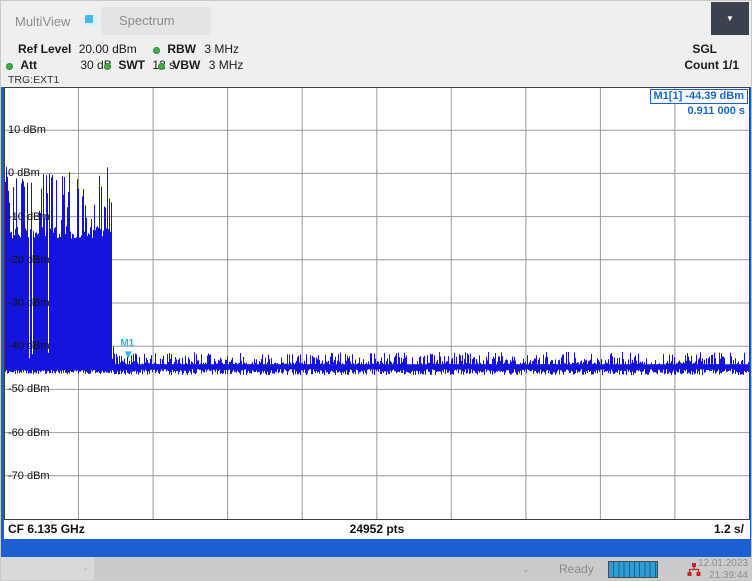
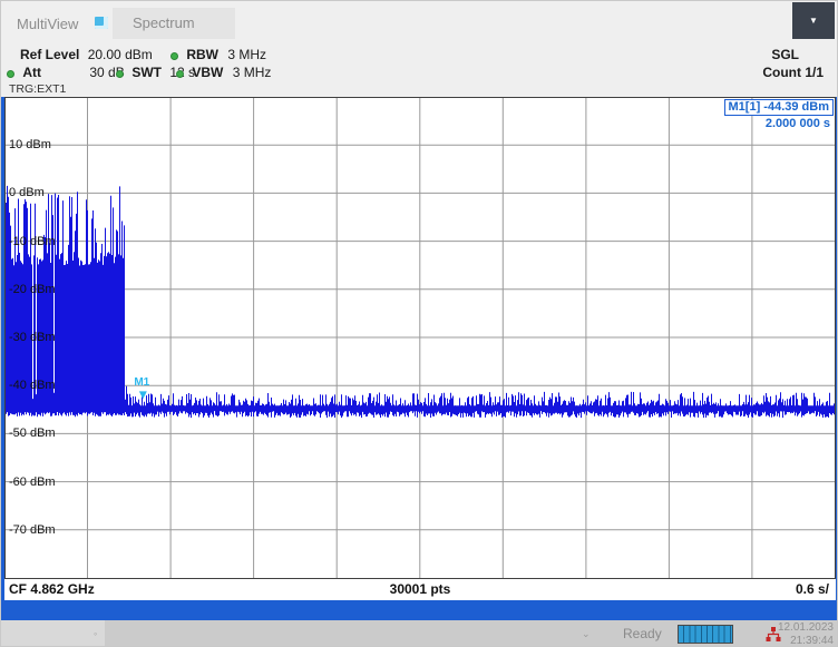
  MultiView
  Spectrum
  ▼
  Ref Level 20.00 dBm
  RBW 3 MHz
  Att 30 d
  SWT 1 s
  VBW 3 MHz
  TRG:EXT1
  SGL
  Count 1/1
  M1
  10 dBm
  0 dBm
  -10 dBm
  -20 dBm
  -30 dBm
  -40 dBm
  -50 dBm
  -60 dBm
  -70 dBm
  M1[1] -44.39 dBm
- 0.911 000 s
+ 2.000 000 s
- CF 6.135 GHz
+ CF 4.862 GHz
- 24952 pts
+ 30001 pts
- 1.2 s/
+ 0.6 s/
  ◦
  ⌄
  Ready
  12.01.2023
  21:39:44
